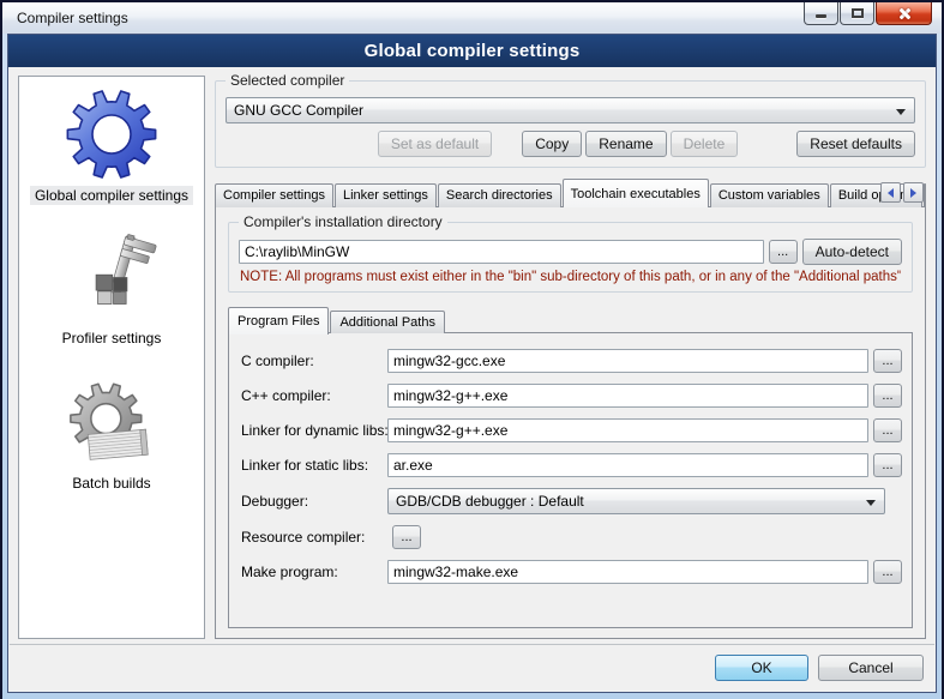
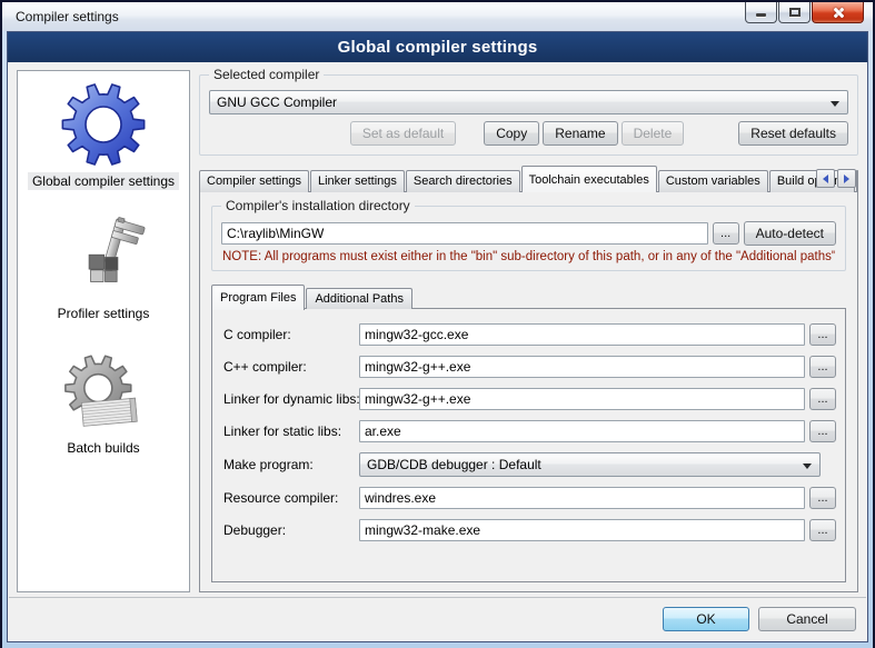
  Compiler settings
  Global compiler settings
  Global compiler settings
  Profiler settings
  Batch builds
  Selected compiler
  GNU GCC Compiler
  Set as default
  Copy
  Rename
  Delete
  Reset defaults
  Compiler settings
  Linker settings
  Search directories
  Toolchain executables
  Custom variables
  Compiler's installation directory
  C:\raylib\MinGW
  ...
  Auto-detect
  NOTE: All programs must exist either in the "bin" sub-directory of this path, or in any of the "Additional paths"
  Program Files
  Additional Paths
  C compiler:
  mingw32-gcc.exe
  ...
  C++ compiler:
  mingw32-g++.exe
  ...
  Linker for dynamic libs
  mingw32-g++.exe
  ...
  Linker for static libs:
  ar.exe
  ...
- Debugger:
+ Make program:
  GDB/CDB debugger : Default
  Resource compiler:
+ windres.exe
  ...
- Make program:
+ Debugger:
  mingw32-make.exe
  ...
  OK
  Cancel
